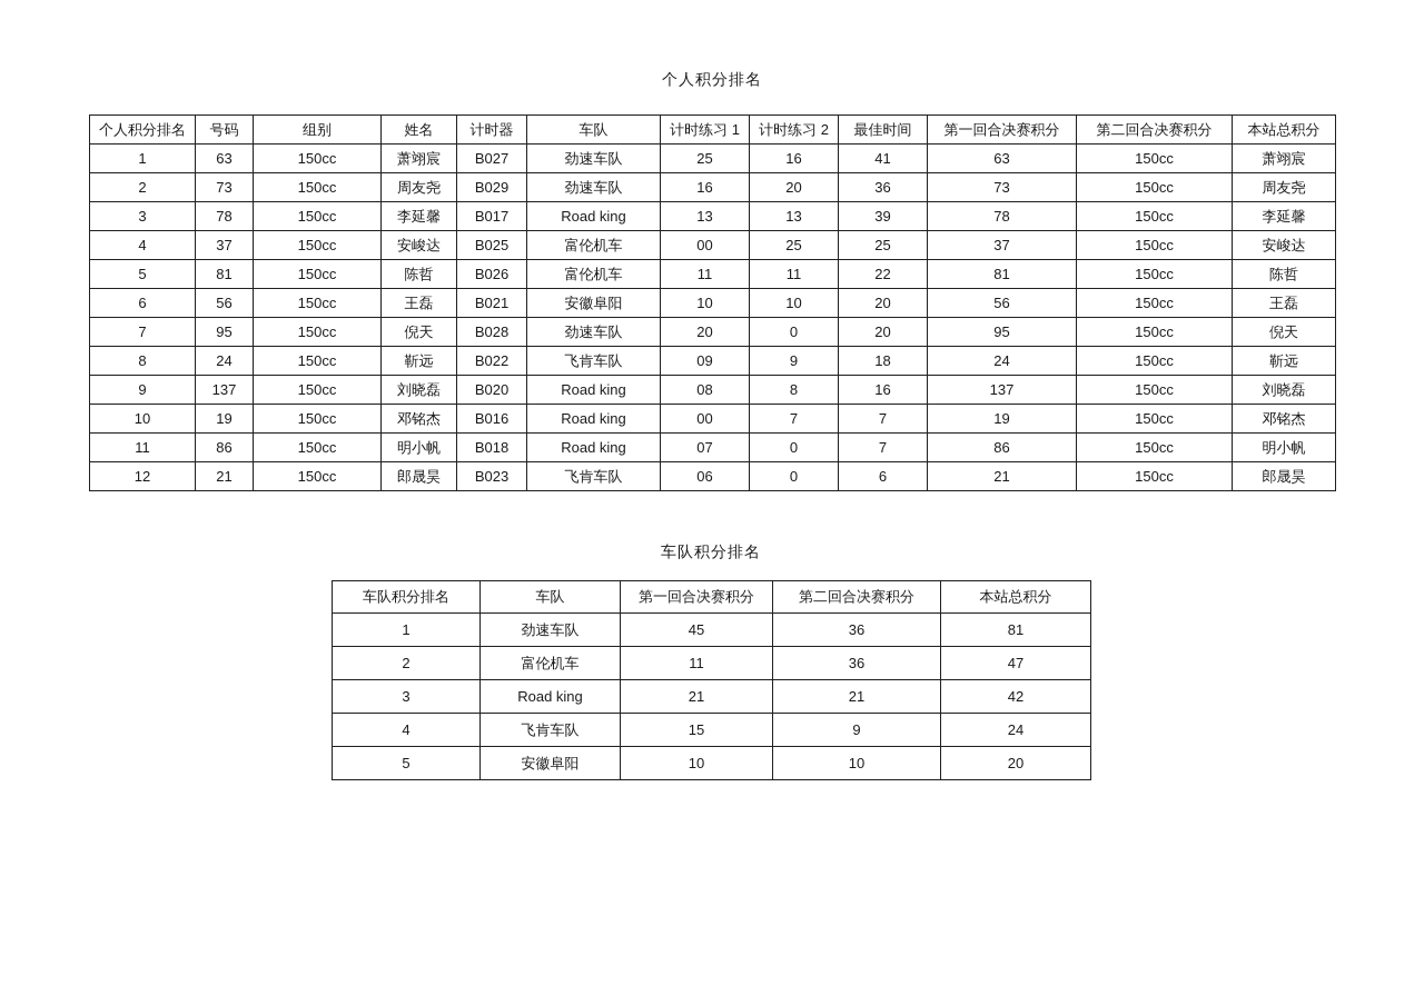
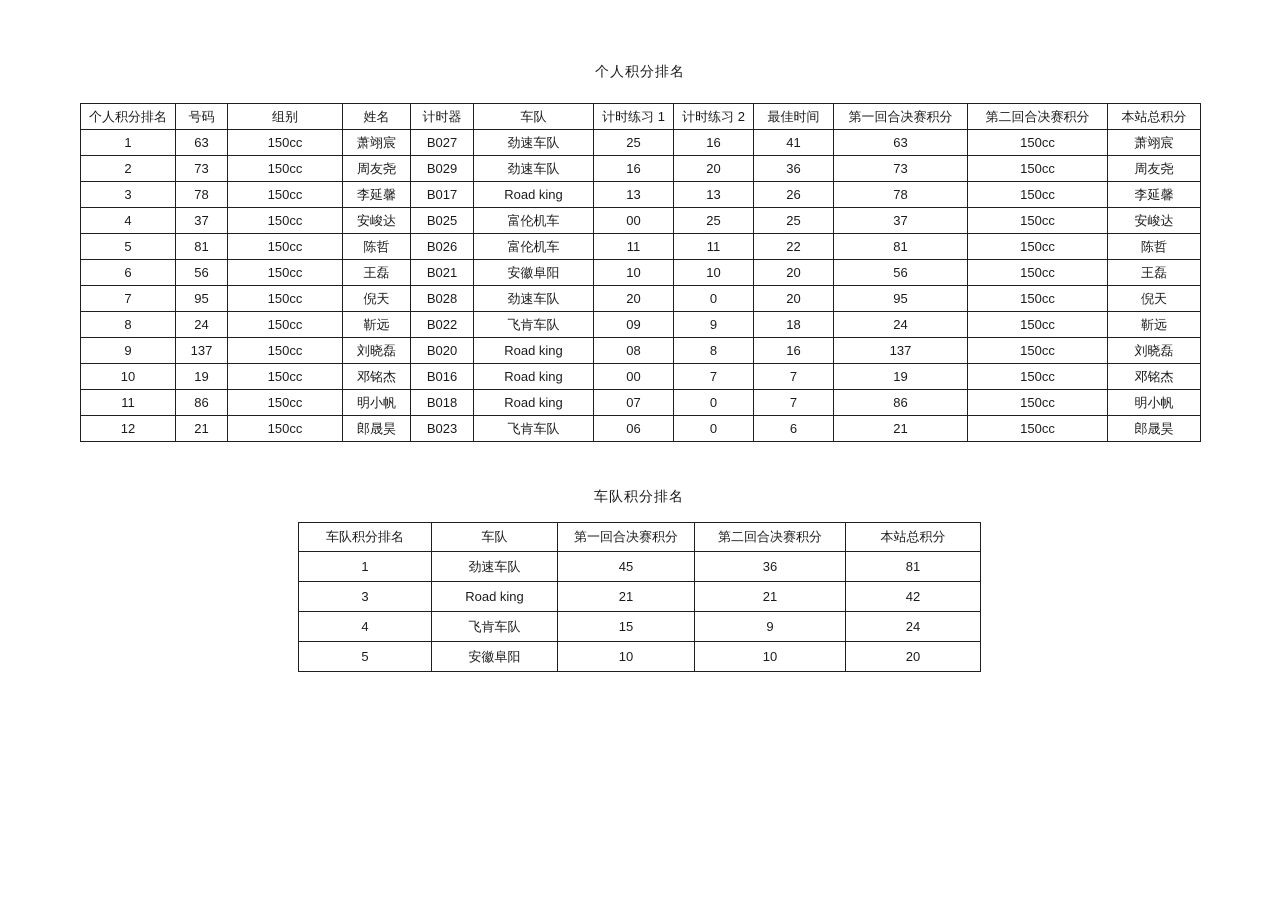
  个人积分排名
  个人积分排名	号码	组别	姓名	计时器	车队	计时练习 1	计时练习 2	最佳时间	第一回合决赛积分	第二回合决赛积分	本站总积分
  1	63	150cc	萧翊宸	B027	劲速车队	25	16	41	63	150cc	萧翊宸
  2	73	150cc	周友尧	B029	劲速车队	16	20	36	73	150cc	周友尧
- 3	78	150cc	李延馨	B017	Road king	13	13	39	78	150cc	李延馨
+ 3	78	150cc	李延馨	B017	Road king	13	13	26	78	150cc	李延馨
  4	37	150cc	安峻达	B025	富伦机车	00	25	25	37	150cc	安峻达
  5	81	150cc	陈哲	B026	富伦机车	11	11	22	81	150cc	陈哲
  6	56	150cc	王磊	B021	安徽阜阳	10	10	20	56	150cc	王磊
  7	95	150cc	倪天	B028	劲速车队	20	0	20	95	150cc	倪天
  8	24	150cc	靳远	B022	飞肯车队	09	9	18	24	150cc	靳远
  9	137	150cc	刘晓磊	B020	Road king	08	8	16	137	150cc	刘晓磊
  10	19	150cc	邓铭杰	B016	Road king	00	7	7	19	150cc	邓铭杰
  11	86	150cc	明小帆	B018	Road king	07	0	7	86	150cc	明小帆
  12	21	150cc	郎晟昊	B023	飞肯车队	06	0	6	21	150cc	郎晟昊
  车队积分排名
  车队积分排名	车队	第一回合决赛积分	第二回合决赛积分	本站总积分
  1	劲速车队	45	36	81
- 2	富伦机车	11	36	47
  3	Road king	21	21	42
  4	飞肯车队	15	9	24
  5	安徽阜阳	10	10	20
